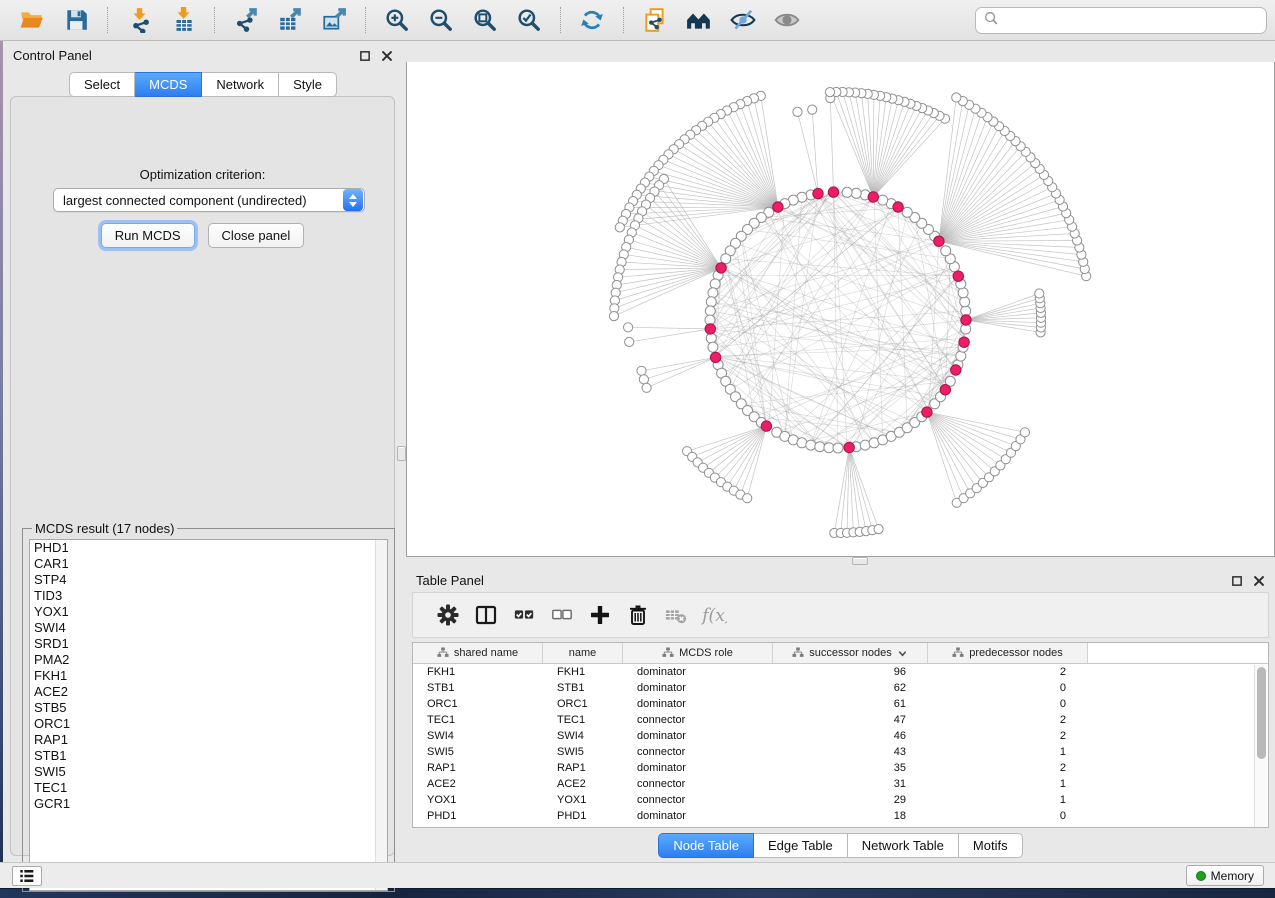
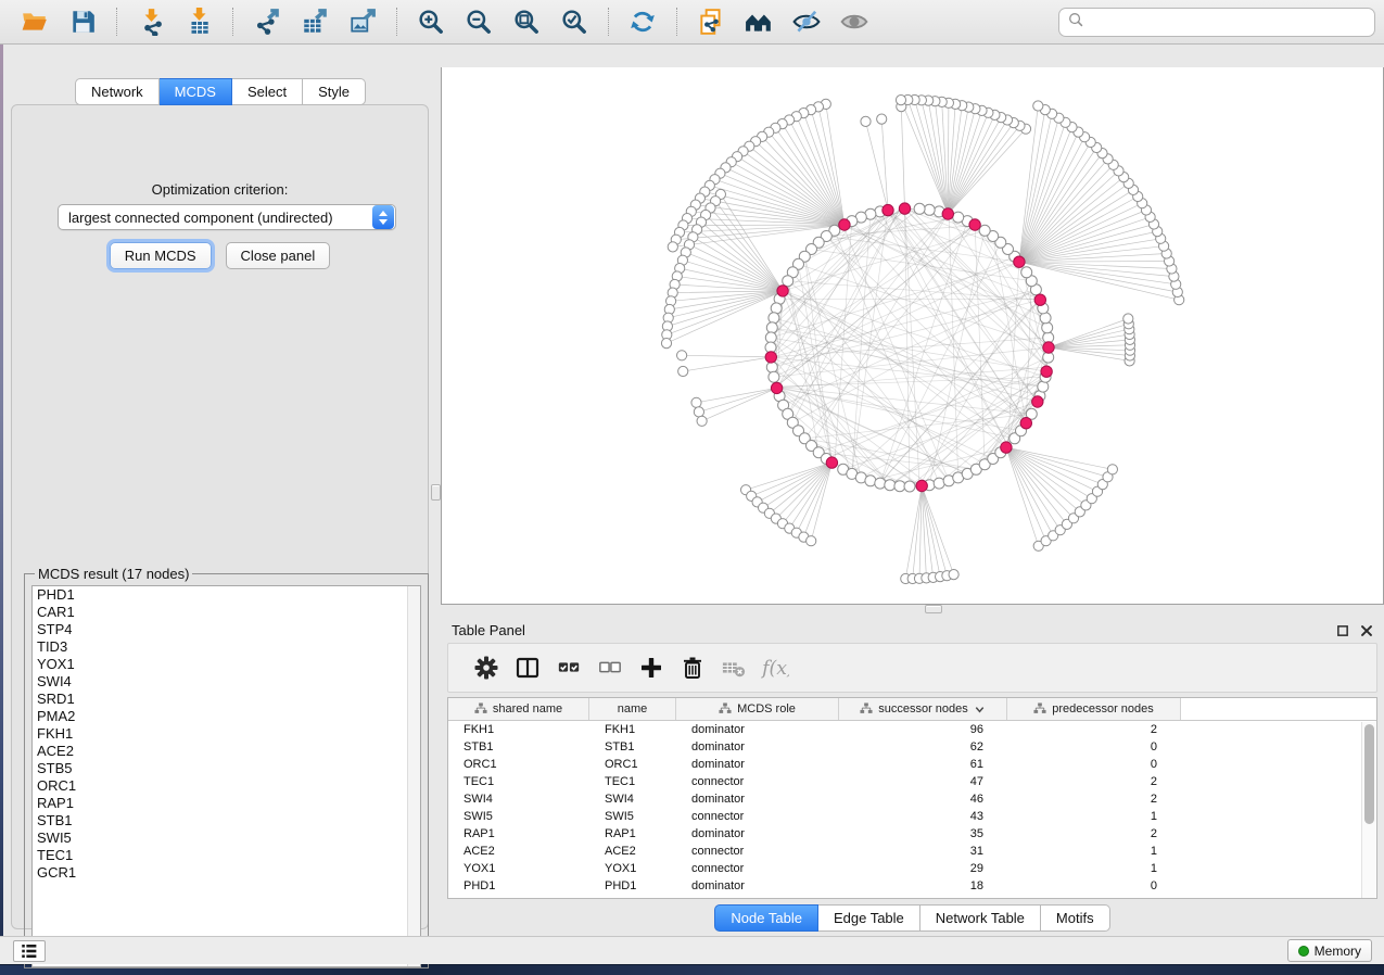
- Control Panel
- Select
+ Network
  MCDS
- Network
+ Select
  Style
  Optimization criterion:
  largest connected component (undirected)
  Run MCDS
  Close panel
  MCDS result (17 nodes)
  PHD1
  CAR1
  STP4
  TID3
  YOX1
  SWI4
  SRD1
  PMA2
  FKH1
  ACE2
  STB5
  ORC1
  RAP1
  STB1
  SWI5
  TEC1
  GCR1
  Table Panel
  f(x
  shared name
  name
  MCDS role
  successor nodes
  predecessor nodes
  FKH1
  FKH1
  dominator
  96
  2
  STB1
  STB1
  dominator
  62
  0
  ORC1
  ORC1
  dominator
  61
  0
  TEC1
  TEC1
  connector
  47
  2
  SWI4
  SWI4
  dominator
  46
  2
  SWI5
  SWI5
  connector
  43
  1
  RAP1
  RAP1
  dominator
  35
  2
  ACE2
  ACE2
  connector
  31
  1
  YOX1
  YOX1
  connector
  29
  1
  PHD1
  PHD1
  dominator
  18
  0
  Node Table
  Edge Table
  Network Table
  Motifs
  Memory
